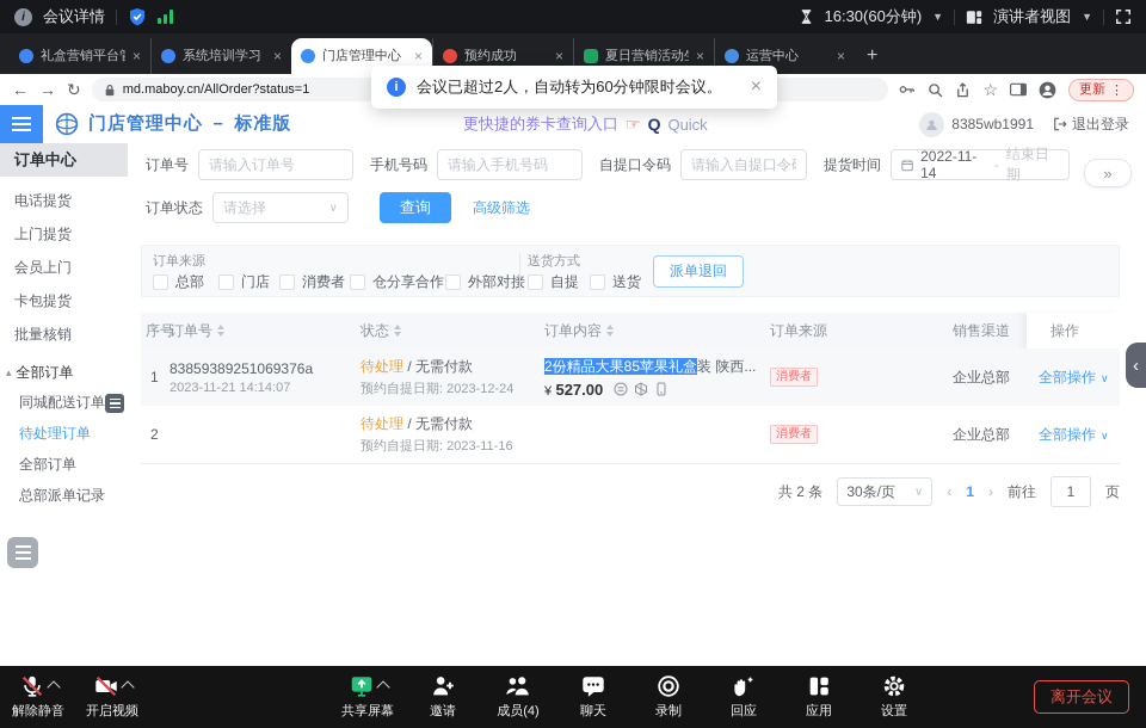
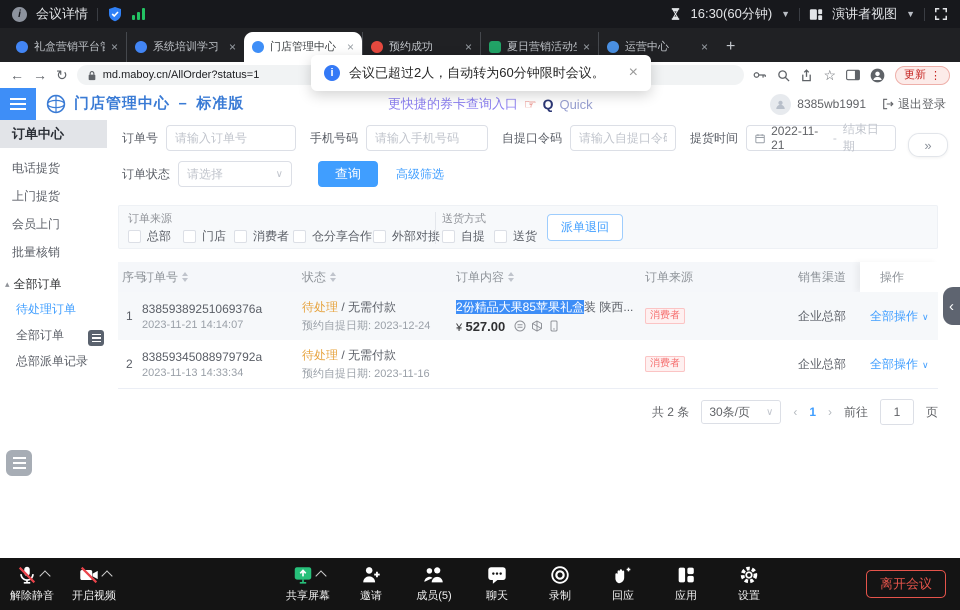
  i
  会议详情
  16:30(60分钟)
  ▼
  演讲者视图
  ▼
  ×
  系统培训学习
  ×
  门店管理中心
  ×
  预约成功
  ×
  ×
  运营中心
  ×
  +
  ←
  →
  ↻
  md.maboy.cn/AllOrder?status=1
  ☆
  更新
  ⋮
  门店管理中心 － 标准版
  更快捷的券卡查询入口
  ☞
  Q
  Quick
  8385wb1991
  退出登录
  订单中心
  电话提货
  上门提货
  会员上门
- 卡包提货
  批量核销
  ▴
  全部订单
- 同城配送订单
  待处理订单
  全部订单
  总部派单记录
  订单号
  请输入订单号
  手机号码
  请输入手机号码
  自提口令码
  请输入自提口令
  提货时间
- 2022-11-14
+ 2022-11-21
  -
  结束日期
  »
  订单状态
  请选择
  ∨
  查询
  高级筛选
  订单来源
  总部
  门店
  消费者
  仓分享合作
  外部对接
  送货方式
  自提
  送货
  派单退回
  序号
  订单号
  状态
  订单内容
  订单来源
  销售渠道
  操作
  1
  83859389251069376a
  2023-11-21 14:14:07
  待处理 / 无需付款
  预约自提日期: 2023-12-24
  2份精品大果85苹果礼盒装 陕西...
  ¥ 527.00
  消费者
  企业总部
  全部操作 ∨
  2
+ 83859345088979792a
+ 2023-11-13 14:33:34
  待处理 / 无需付款
  预约自提日期: 2023-11-16
  消费者
  企业总部
  全部操作 ∨
  共 2 条
  30条/页
  ∨
  ‹
  1
  ›
  前往
  1
  页
  i
  会议已超过2人，自动转为60分钟限时会议。
  ×
  ‹
  解除静音
  开启视频
  共享屏幕
  邀请
- 成员(4)
+ 成员(5)
  聊天
  录制
  回应
  应用
  设置
  离开会议
